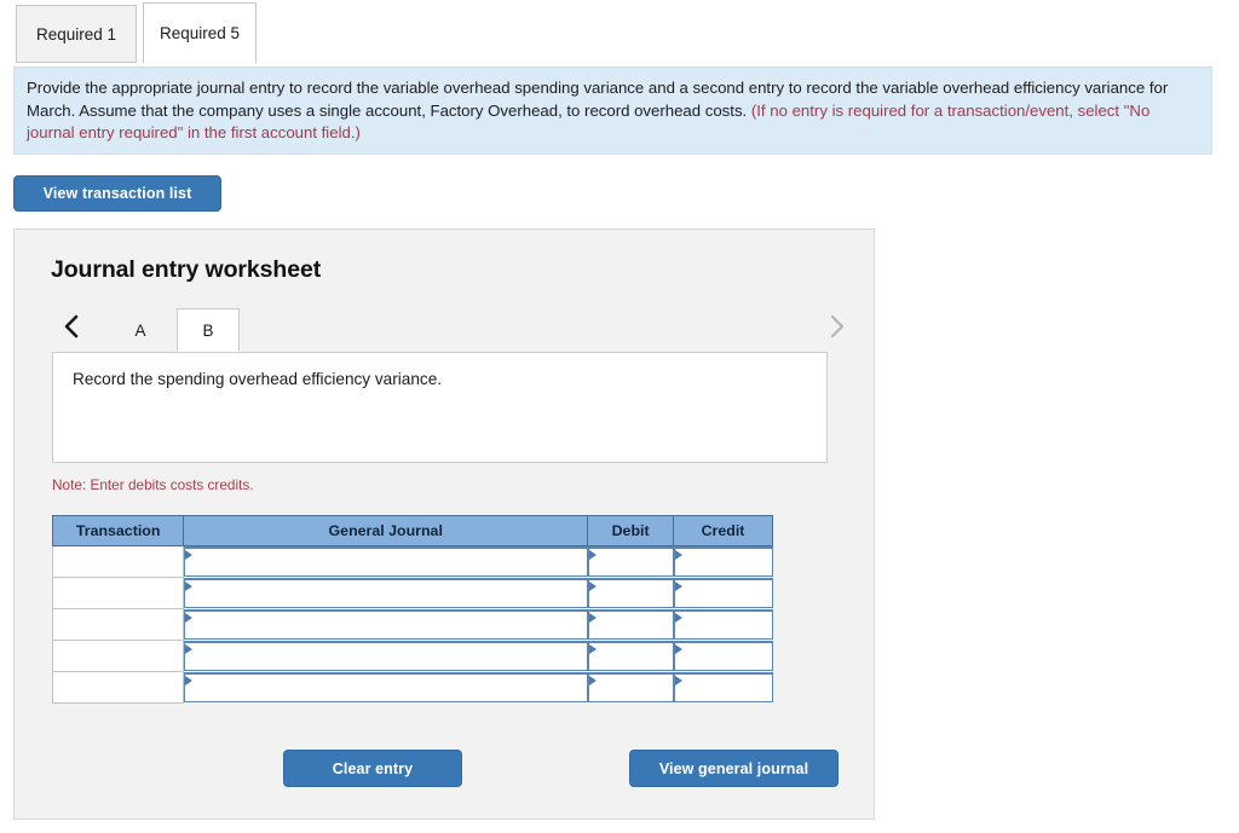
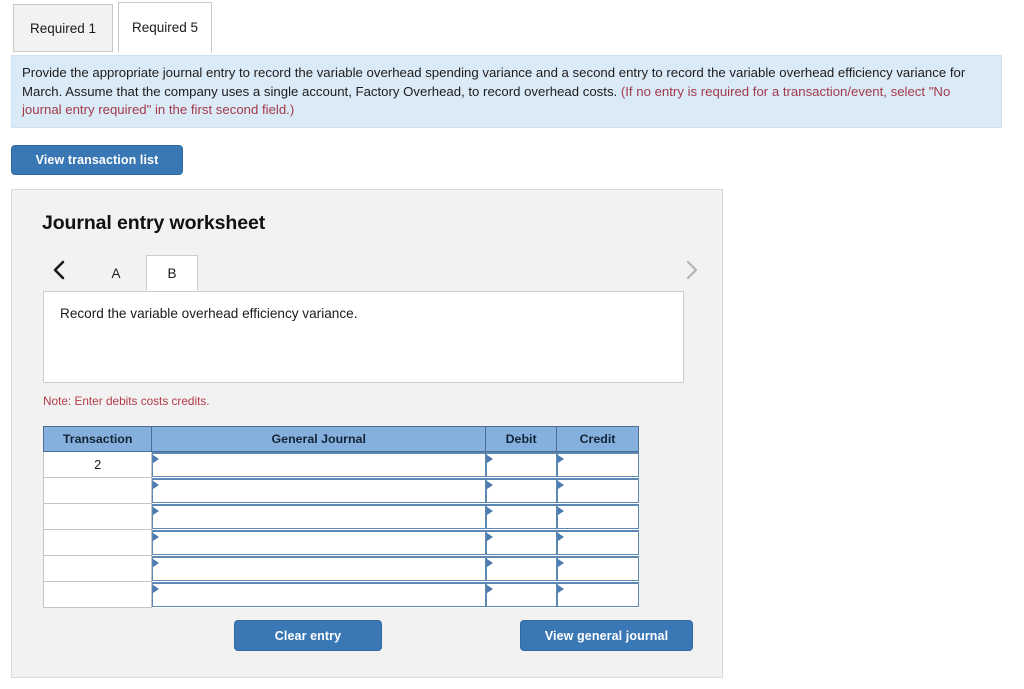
  Required 1
  Required 5
- Provide the appropriate journal entry to record the variable overhead spending variance and a second entry to record the variable overhead efficiency variance for March. Assume that the company uses a single account, Factory Overhead, to record overhead costs. (If no entry is required for a transaction/event, select "No journal entry required" in the first account field.)
+ Provide the appropriate journal entry to record the variable overhead spending variance and a second entry to record the variable overhead efficiency variance for March. Assume that the company uses a single account, Factory Overhead, to record overhead costs. (If no entry is required for a transaction/event, select "No journal entry required" in the first second field.)
  View transaction list
  Journal entry worksheet
  A
  B
- Record the spending overhead efficiency variance.
+ Record the variable overhead efficiency variance.
  Note: Enter debits costs credits.
  Transaction	General Journal	Debit	Credit
+ 2
  Clear entry
  View general journal
